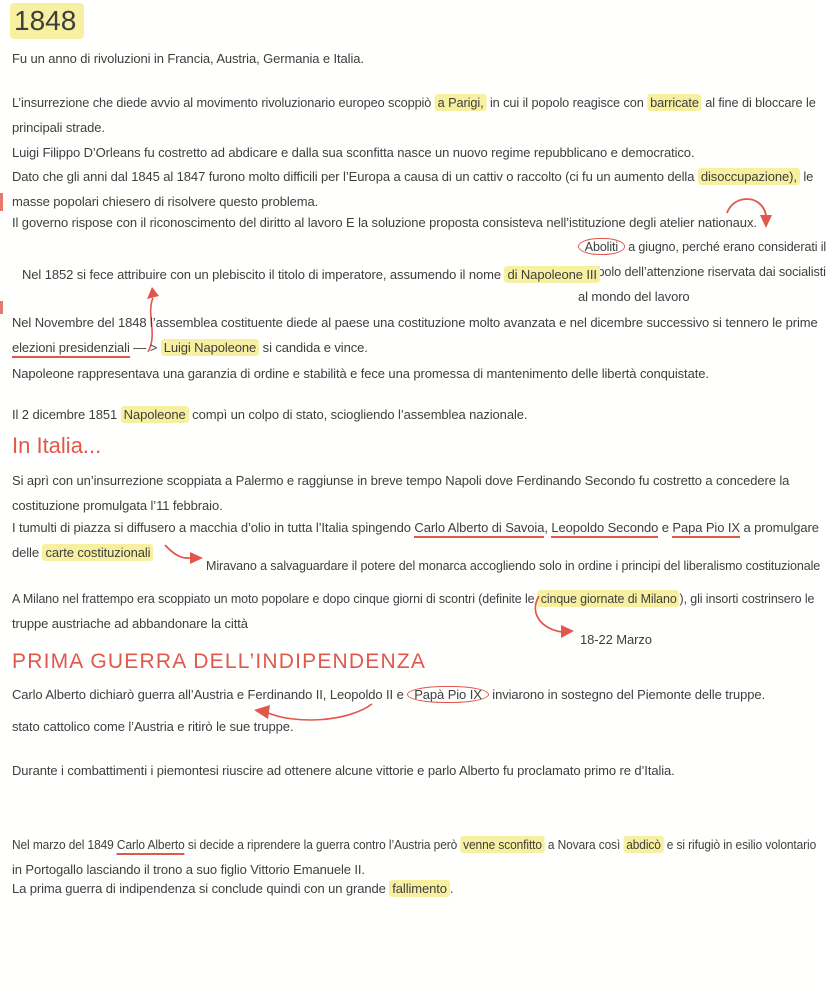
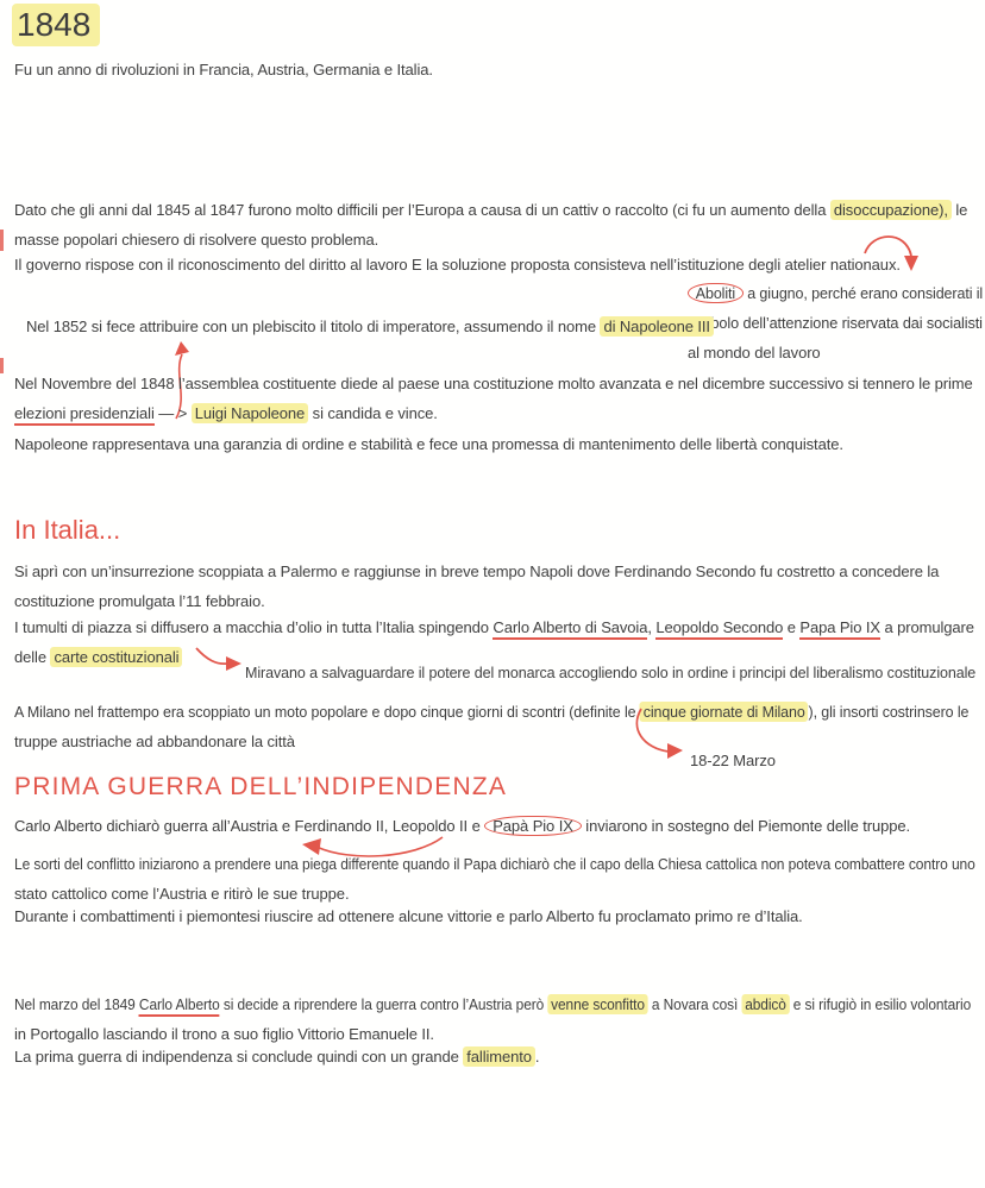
  1848
  Fu un anno di rivoluzioni in Francia, Austria, Germania e Italia.
- L’insurrezione che diede avvio al movimento rivoluzionario europeo scoppiò a Parigi, in cui il popolo reagisce con barricate al fine di bloccare le
- principali strade.
- Luigi Filippo D’Orleans fu costretto ad abdicare e dalla sua sconfitta nasce un nuovo regime repubblicano e democratico.
  Dato che gli anni dal 1845 al 1847 furono molto difficili per l’Europa a causa di un cattiv o raccolto (ci fu un aumento della disoccupazione), le
  masse popolari chiesero di risolvere questo problema.
  Il governo rispose con il riconoscimento del diritto al lavoro E la soluzione proposta consisteva nell’istituzione degli atelier nationaux.
  Aboliti a giugno, perché erano considerati il
  bolo dell’attenzione riservata dai socialisti
  al mondo del lavoro
  Nel 1852 si fece attribuire con un plebiscito il titolo di imperatore, assumendo il nome di Napoleone III
  Nel Novembre del 1848 l’assemblea costituente diede al paese una costituzione molto avanzata e nel dicembre successivo si tennero le prime
  elezioni presidenziali — > Luigi Napoleone si candida e vince.
  Napoleone rappresentava una garanzia di ordine e stabilità e fece una promessa di mantenimento delle libertà conquistate.
- Il 2 dicembre 1851 Napoleone compì un colpo di stato, sciogliendo l’assemblea nazionale.
  In Italia...
  Si aprì con un’insurrezione scoppiata a Palermo e raggiunse in breve tempo Napoli dove Ferdinando Secondo fu costretto a concedere la
  costituzione promulgata l’11 febbraio.
  I tumulti di piazza si diffusero a macchia d’olio in tutta l’Italia spingendo Carlo Alberto di Savoia, Leopoldo Secondo e Papa Pio IX a promulgare
  delle carte costituzionali
  Miravano a salvaguardare il potere del monarca accogliendo solo in ordine i principi del liberalismo costituzionale
  A Milano nel frattempo era scoppiato un moto popolare e dopo cinque giorni di scontri (definite le cinque giornate di Milano ), gli insorti costrinsero le
  truppe austriache ad abbandonare la città
  18-22 Marzo
  PRIMA GUERRA DELL’INDIPENDENZA
  Carlo Alberto dichiarò guerra all’Austria e Ferdinando II, Leopoldo II e Papà Pio IX inviarono in sostegno del Piemonte delle truppe.
+ Le sorti del conflitto iniziarono a prendere una piega differente quando il Papa dichiarò che il capo della Chiesa cattolica non poteva combattere contro uno
  stato cattolico come l’Austria e ritirò le sue truppe.
  Durante i combattimenti i piemontesi riuscire ad ottenere alcune vittorie e parlo Alberto fu proclamato primo re d’Italia.
  Nel marzo del 1849 Carlo Alberto si decide a riprendere la guerra contro l’Austria però venne sconfitto a Novara così abdicò e si rifugiò in esilio volontario
  in Portogallo lasciando il trono a suo figlio Vittorio Emanuele II.
  La prima guerra di indipendenza si conclude quindi con un grande fallimento .
